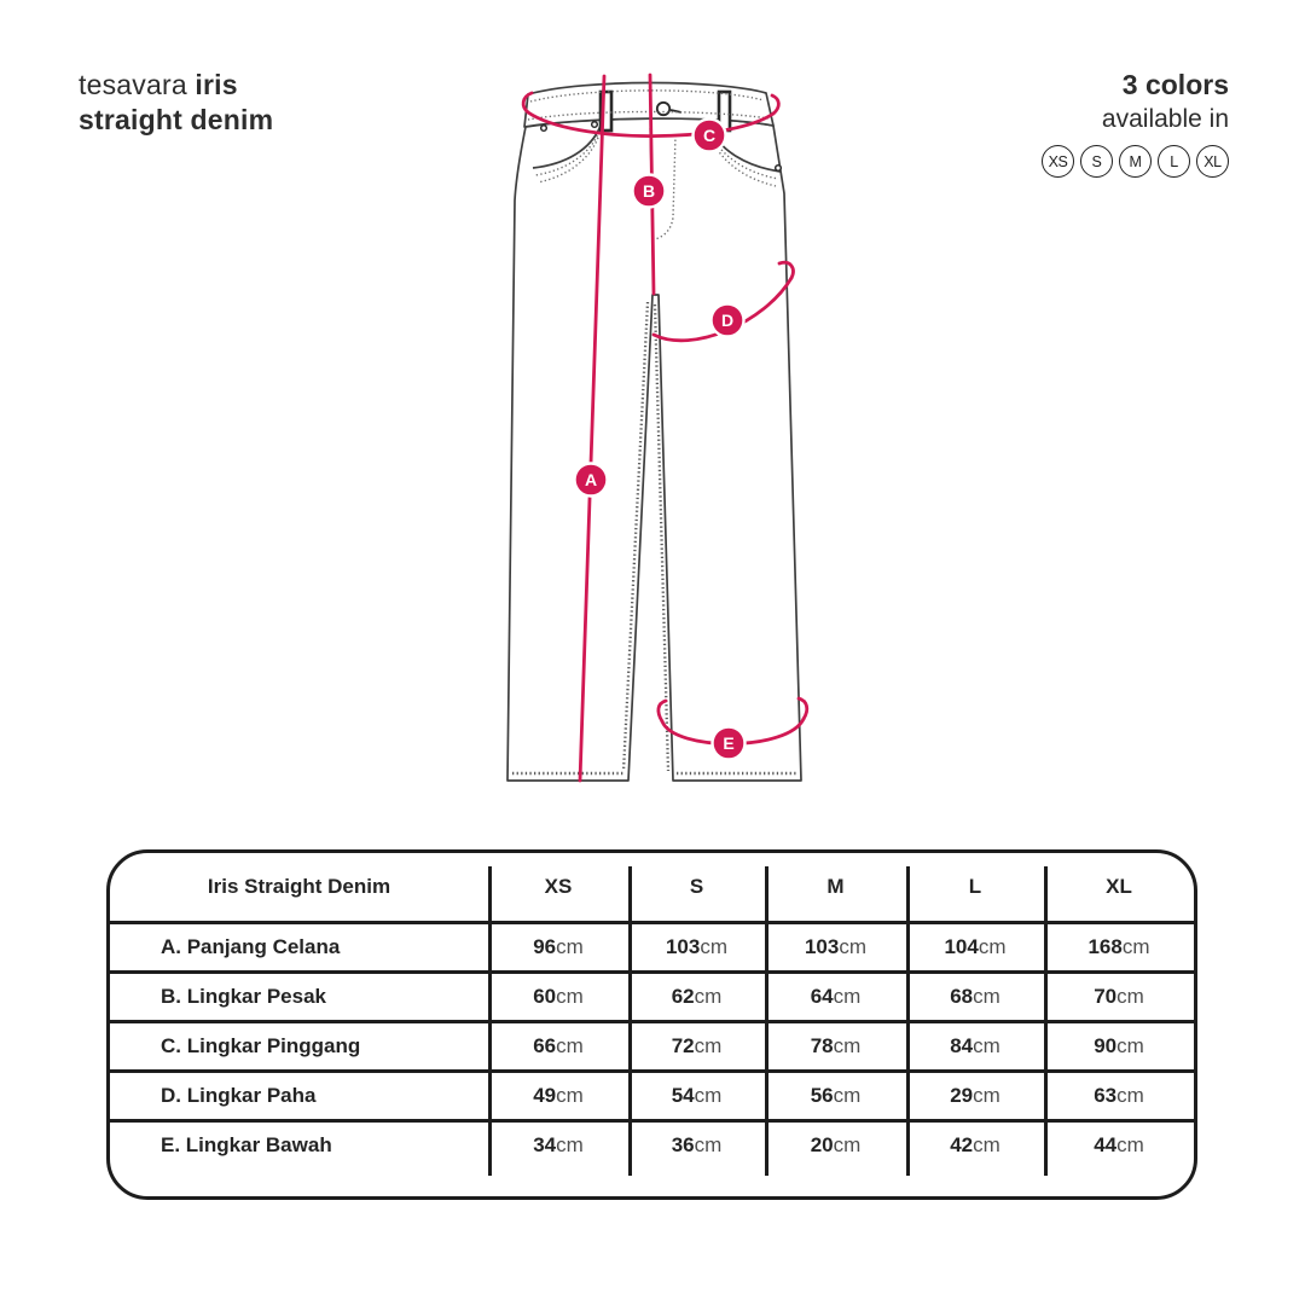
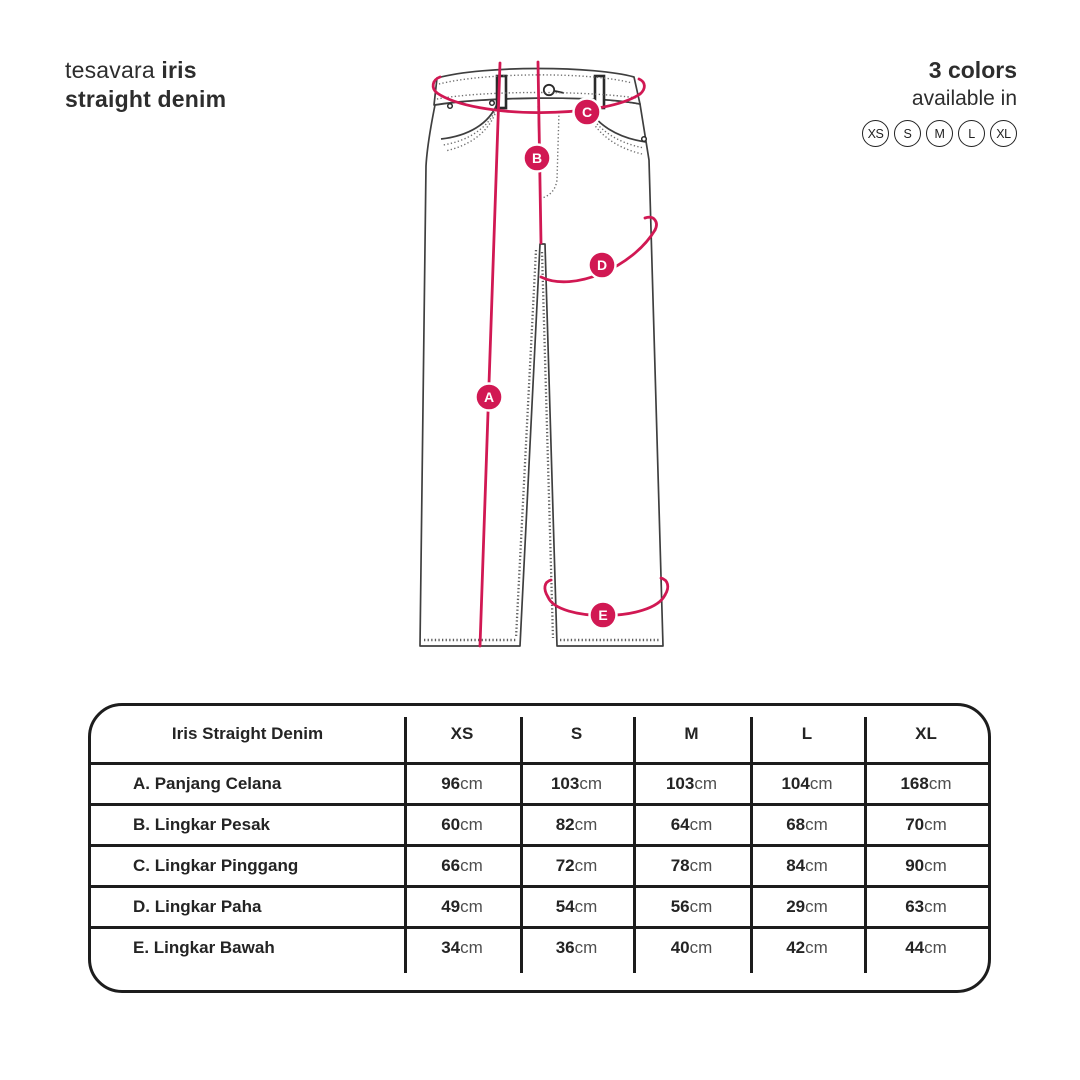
  tesavara iris
  straight denim
  3 colors
  available in
  XS
  S
  M
  L
  XL
  A
  B
  C
  D
  E
  Iris Straight Denim
  XS
  S
  M
  L
  XL
  A. Panjang Celana
  96cm
  103cm
  103cm
  104cm
  168cm
  B. Lingkar Pesak
  60cm
- 62cm
+ 82cm
  64cm
  68cm
  70cm
  C. Lingkar Pinggang
  66cm
  72cm
  78cm
  84cm
  90cm
  D. Lingkar Paha
  49cm
  54cm
  56cm
  29cm
  63cm
  E. Lingkar Bawah
  34cm
  36cm
- 20cm
+ 40cm
  42cm
  44cm
